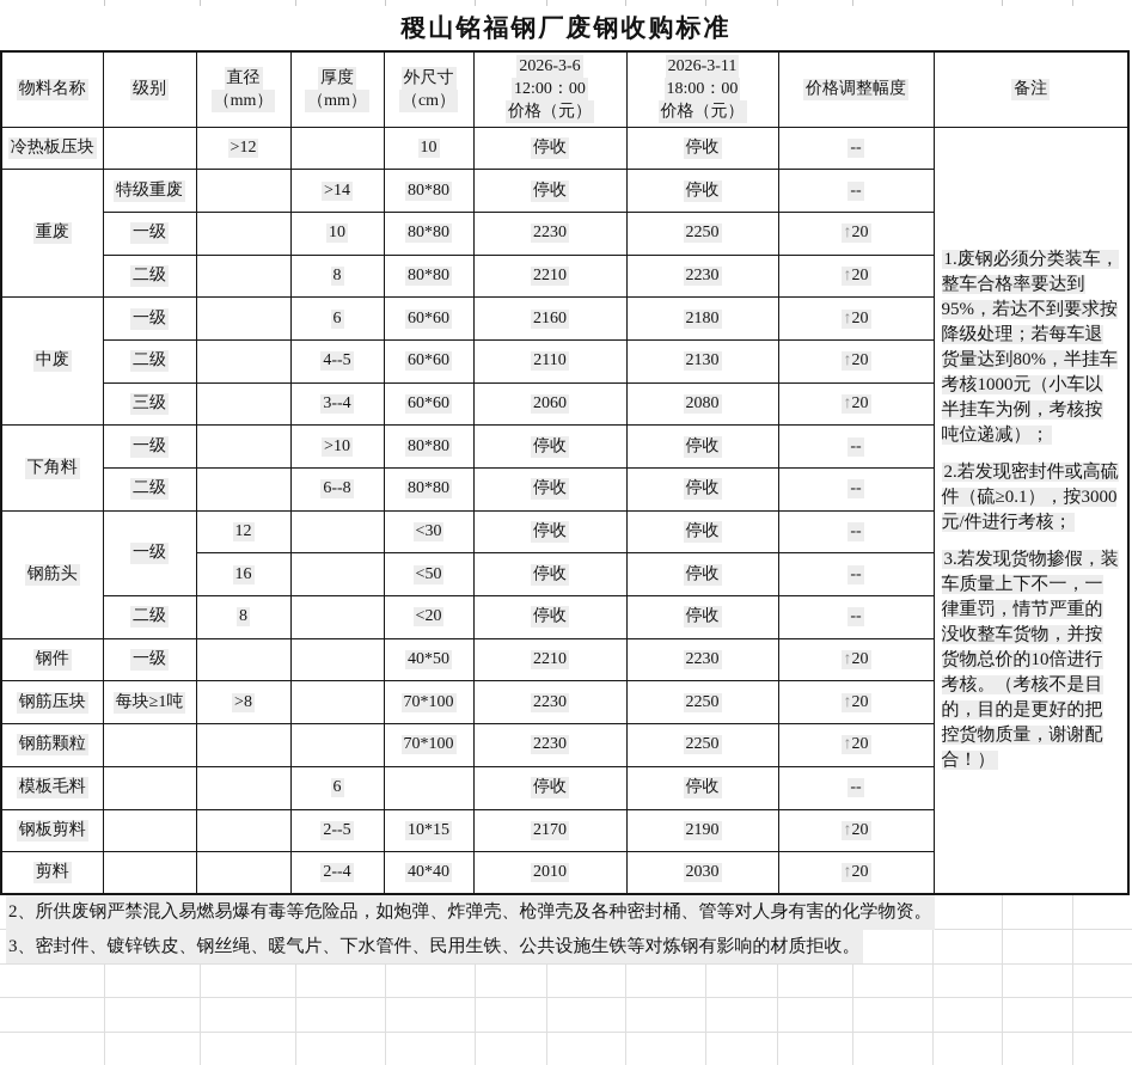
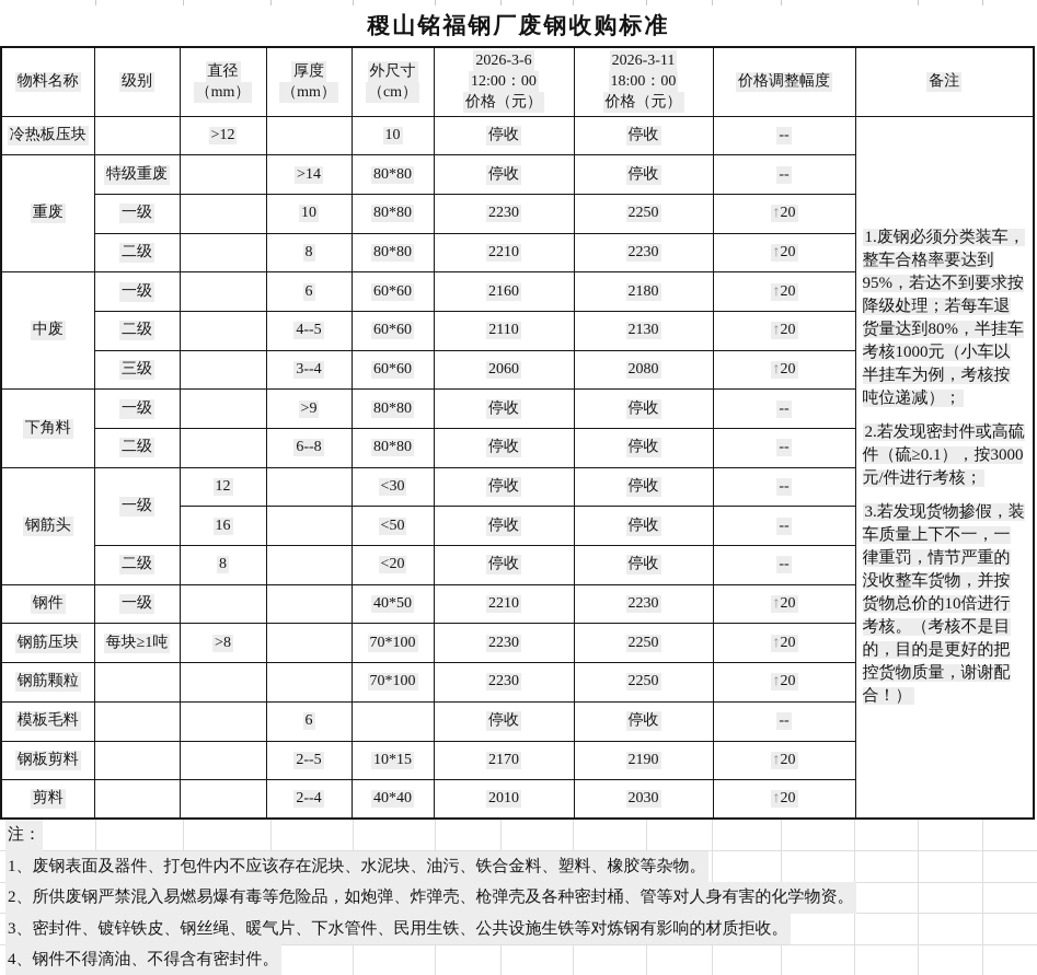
  稷山铭福钢厂废钢收购标准
  物料名称	级别	直径（mm）	厚度（mm）	外尺寸（cm）	2026-3-612:00：00价格（元）	2026-3-1118:00：00价格（元）	价格调整幅度	备注
  冷热板压块		>12		10	停收	停收	--	1.废钢必须分类装车，整车合格率要达到95%，若达不到要求按降级处理；若每车退货量达到80%，半挂车考核1000元（小车以半挂车为例，考核按吨位递减）； 2.若发现密封件或高硫件（硫≥0.1），按3000元/件进行考核； 3.若发现货物掺假，装车质量上下不一，一律重罚，情节严重的没收整车货物，并按货物总价的10倍进行考核。（考核不是目的，目的是更好的把控货物质量，谢谢配合！）
  重废	特级重废		>14	80*80	停收	停收	--
  一级		10	80*80	2230	2250	↑20
  二级		8	80*80	2210	2230	↑20
  中废	一级		6	60*60	2160	2180	↑20
  二级		4--5	60*60	2110	2130	↑20
  三级		3--4	60*60	2060	2080	↑20
- 下角料	一级		>10	80*80	停收	停收	--
+ 下角料	一级		>9	80*80	停收	停收	--
  二级		6--8	80*80	停收	停收	--
  钢筋头	一级	12		<30	停收	停收	--
  16		<50	停收	停收	--
  二级	8		<20	停收	停收	--
  钢件	一级			40*50	2210	2230	↑20
  钢筋压块	每块≥1吨	>8		70*100	2230	2250	↑20
  钢筋颗粒				70*100	2230	2250	↑20
  模板毛料			6		停收	停收	--
  钢板剪料			2--5	10*15	2170	2190	↑20
  剪料			2--4	40*40	2010	2030	↑20
+ 注：
+ 1、废钢表面及器件、打包件内不应该存在泥块、水泥块、油污、铁合金料、塑料、橡胶等杂物。
  2、所供废钢严禁混入易燃易爆有毒等危险品，如炮弹、炸弹壳、枪弹壳及各种密封桶、管等对人身有害的化学物资。
  3、密封件、镀锌铁皮、钢丝绳、暖气片、下水管件、民用生铁、公共设施生铁等对炼钢有影响的材质拒收。
+ 4、钢件不得滴油、不得含有密封件。
